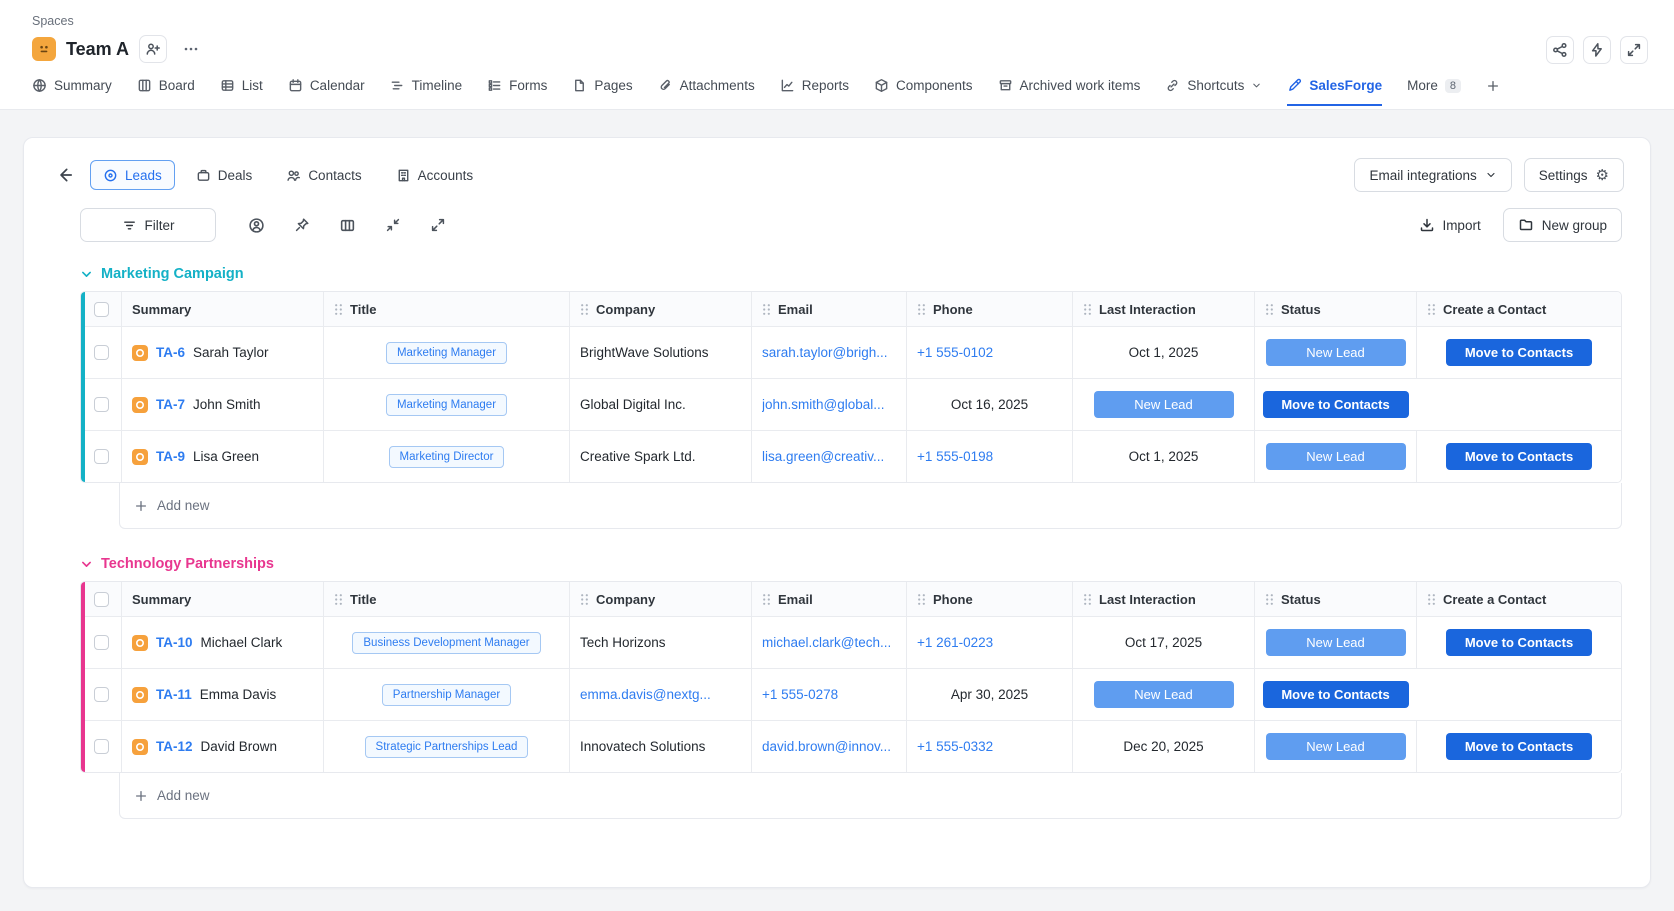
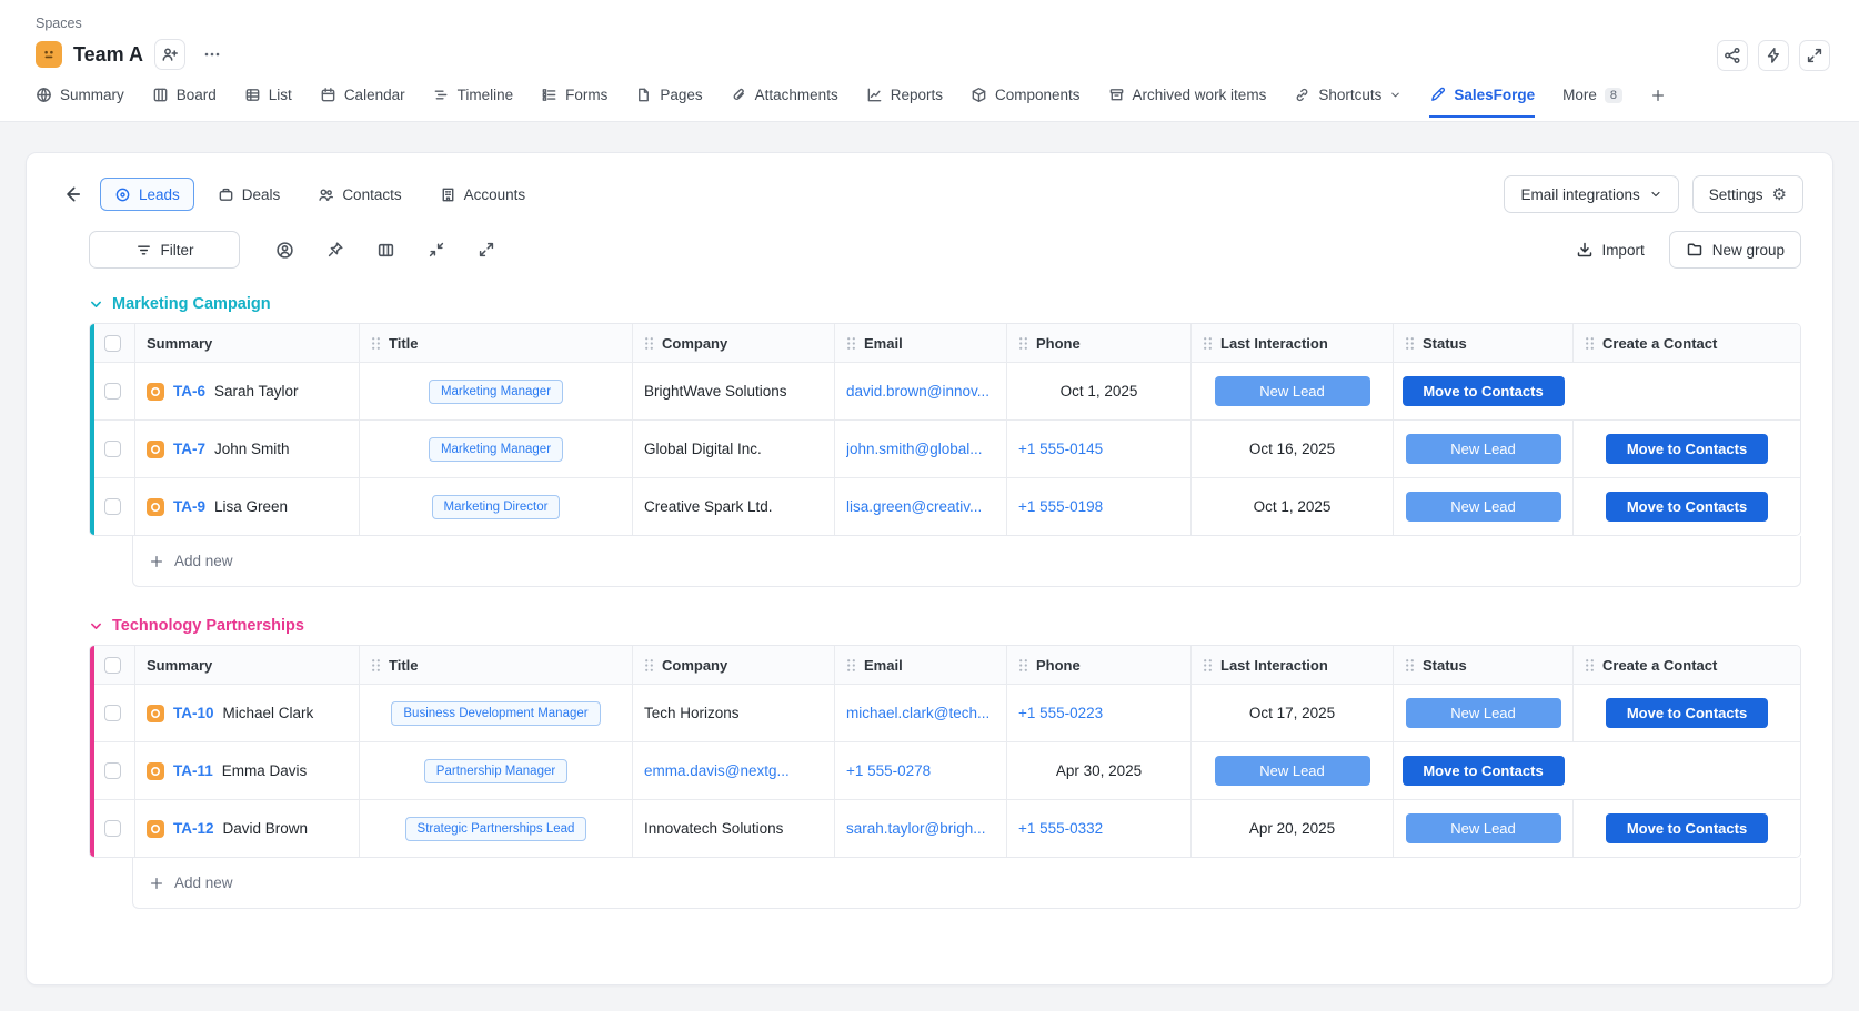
  Spaces
  Team A
  Summary
  Board
  List
  Calendar
  Timeline
  Forms
  Pages
  Attachments
  Reports
  Components
  Archived work items
  Shortcuts
  SalesForge
  More
  8
  Leads
  Deals
  Contacts
  Accounts
  Email integrations
  Settings
  ⚙
  Filter
  Import
  New group
  Marketing Campaign
  Summary
  Title
  Company
  Email
  Phone
  Last Interaction
  Status
  Create a Contact
  TA-6
  Sarah Taylor
  Marketing Manager
  BrightWave Solutions
- sarah.taylor@brigh...
+ david.brown@innov...
- +1 555-0102
  Oct 1, 2025
  New Lead
  Move to Contacts
  TA-7
  John Smith
  Marketing Manager
  Global Digital Inc.
  john.smith@global...
+ +1 555-0145
  Oct 16, 2025
  New Lead
  Move to Contacts
  TA-9
  Lisa Green
  Marketing Director
  Creative Spark Ltd.
  lisa.green@creativ...
  +1 555-0198
  Oct 1, 2025
  New Lead
  Move to Contacts
  Add new
  Technology Partnerships
  Summary
  Title
  Company
  Email
  Phone
  Last Interaction
  Status
  Create a Contact
  TA-10
  Michael Clark
  Business Development Manager
  Tech Horizons
  michael.clark@tech...
- +1 261-0223
+ +1 555-0223
  Oct 17, 2025
  New Lead
  Move to Contacts
  TA-11
  Emma Davis
  Partnership Manager
  emma.davis@nextg...
  +1 555-0278
  Apr 30, 2025
  New Lead
  Move to Contacts
  TA-12
  David Brown
  Strategic Partnerships Lead
  Innovatech Solutions
- david.brown@innov...
+ sarah.taylor@brigh...
  +1 555-0332
- Dec 20, 2025
+ Apr 20, 2025
  New Lead
  Move to Contacts
  Add new
